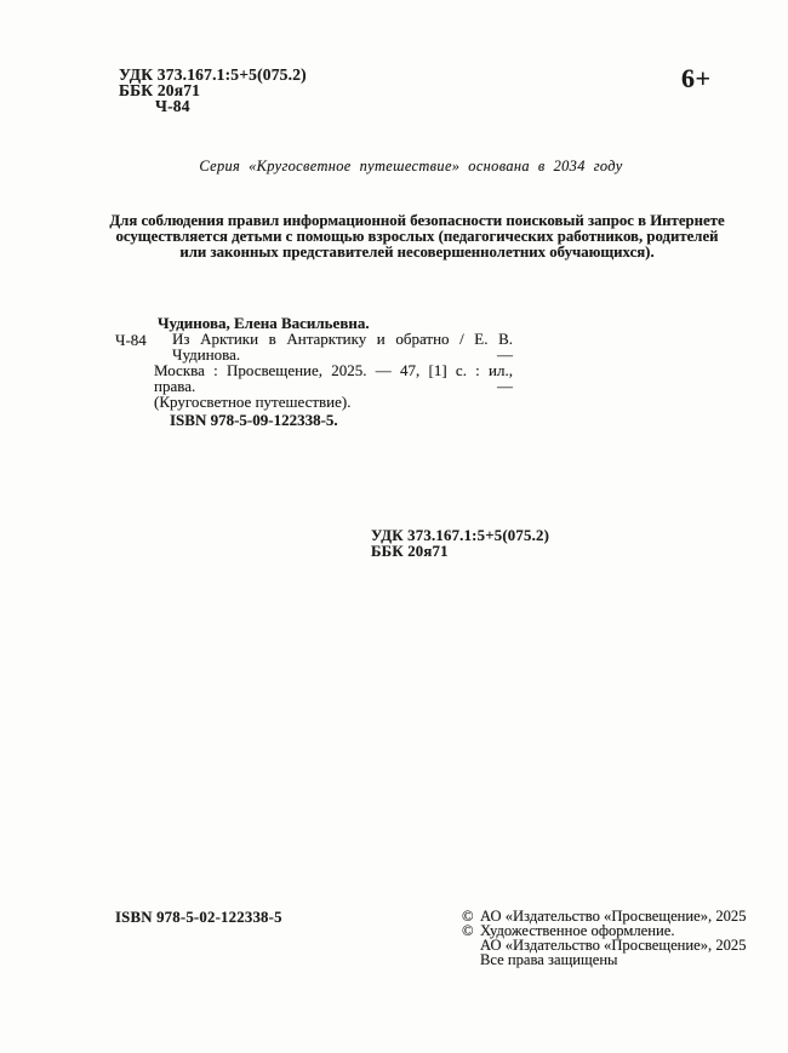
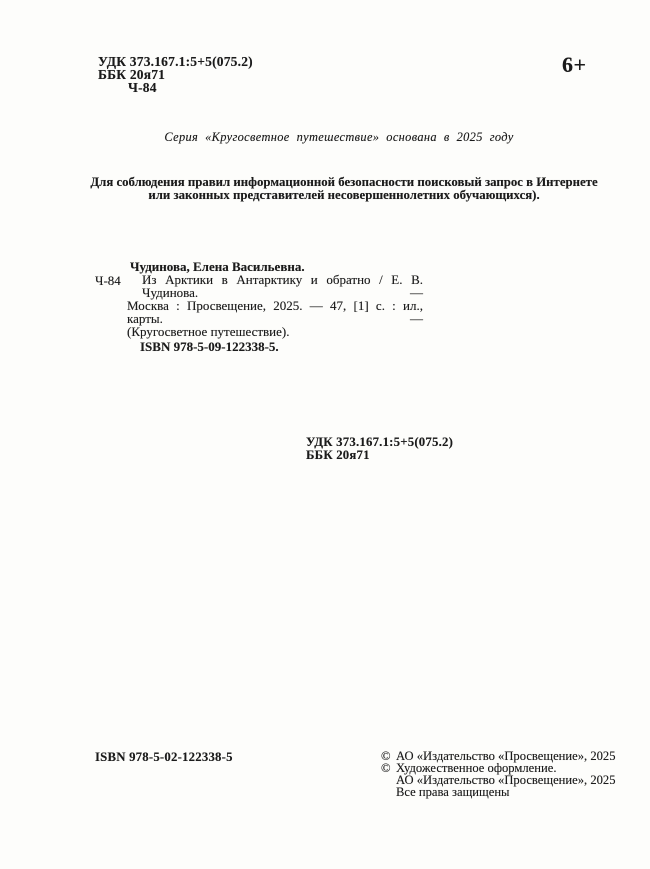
  УДК 373.167.1:5+5(075.2)
  ББК 20я71
  Ч-84
  6+
- Серия «Кругосветное путешествие» основана в 2034 году
+ Серия «Кругосветное путешествие» основана в 2025 году
  Для соблюдения правил информационной безопасности поисковый запрос в Интернете
- осуществляется детьми с помощью взрослых (педагогических работников, родителей
  или законных представителей несовершеннолетних обучающихся).
  Ч-84
  Чудинова, Елена Васильевна.
  Из Арктики в Антарктику и обратно / Е. В. Чудинова. —
- Москва : Просвещение, 2025. — 47, [1] с. : ил., права. —
+ Москва : Просвещение, 2025. — 47, [1] с. : ил., карты. —
  (Кругосветное путешествие).
  ISBN 978-5-09-122338-5.
  УДК 373.167.1:5+5(075.2)
  ББК 20я71
  ISBN 978-5-02-122338-5
  © АО «Издательство «Просвещение», 2025
  © Художественное оформление.
  АО «Издательство «Просвещение», 2025
  Все права защищены
